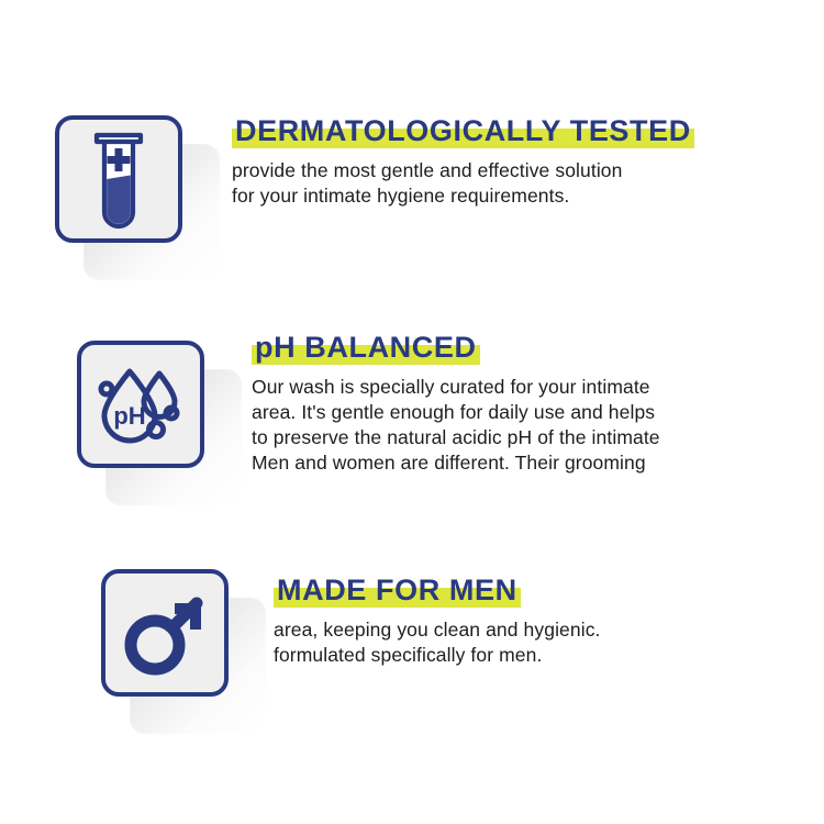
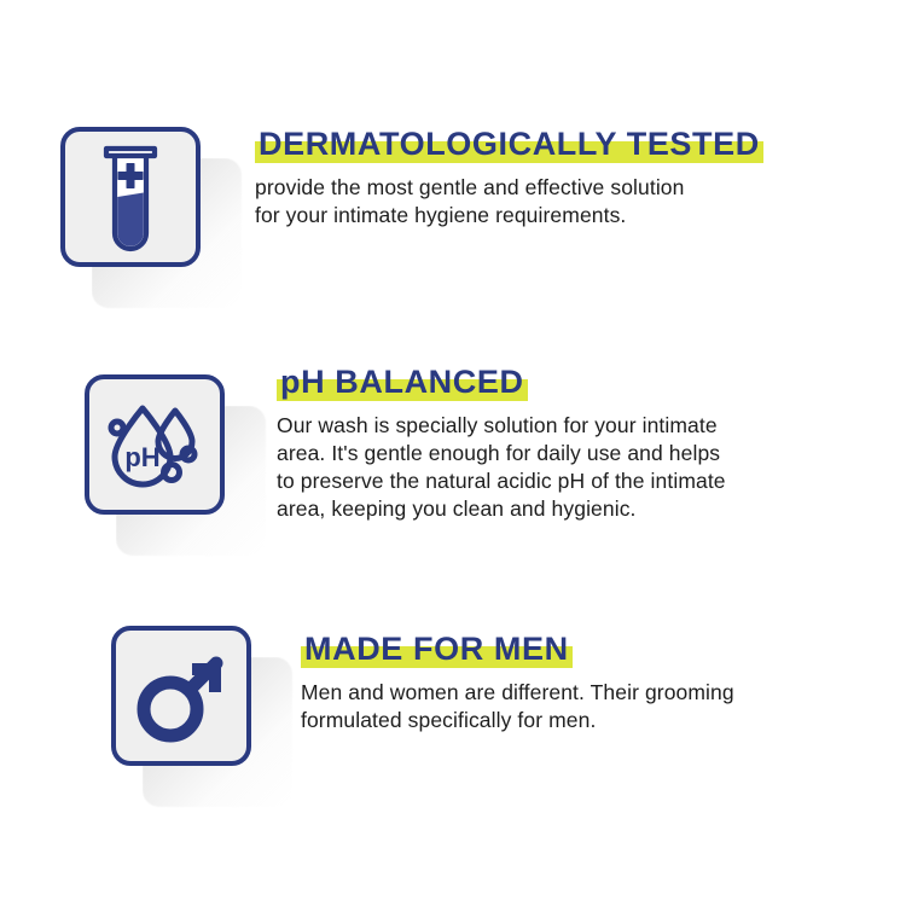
  DERMATOLOGICALLY TESTED
  provide the most gentle and effective solution
  for your intimate hygiene requirements.
  pH
  pH BALANCED
- Our wash is specially curated for your intimate
+ Our wash is specially solution for your intimate
  area. It's gentle enough for daily use and helps
  to preserve the natural acidic pH of the intimate
- Men and women are different. Their grooming
+ area, keeping you clean and hygienic.
  MADE FOR MEN
- area, keeping you clean and hygienic.
+ Men and women are different. Their grooming
  formulated specifically for men.
